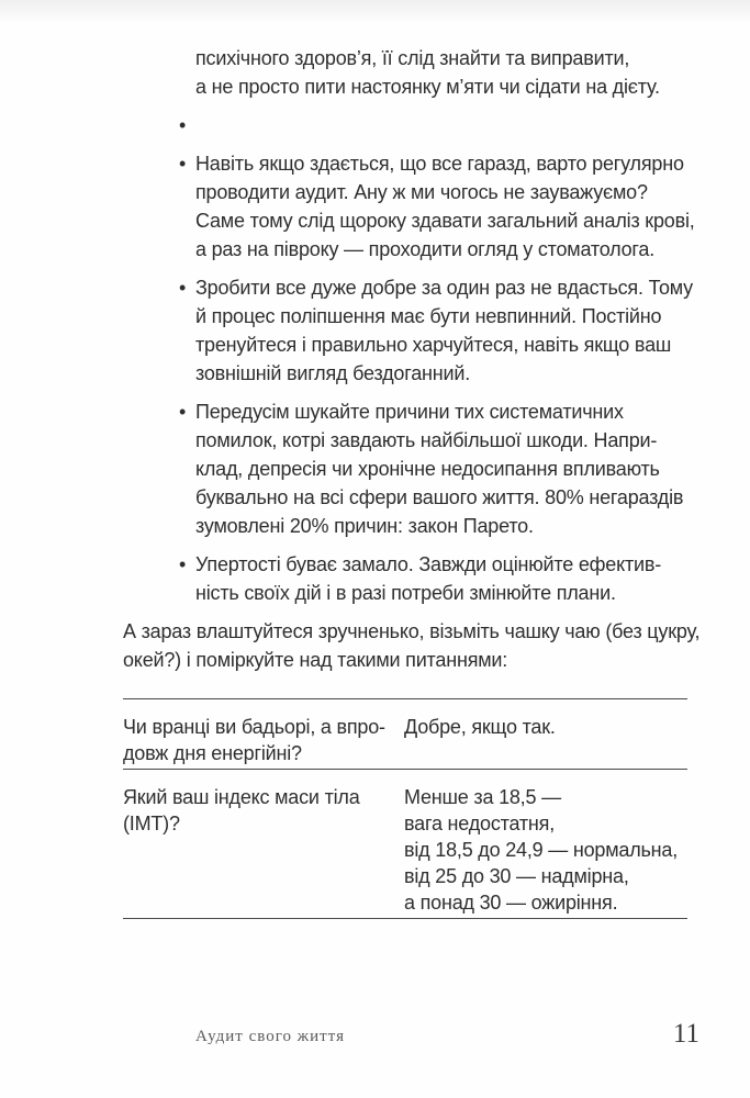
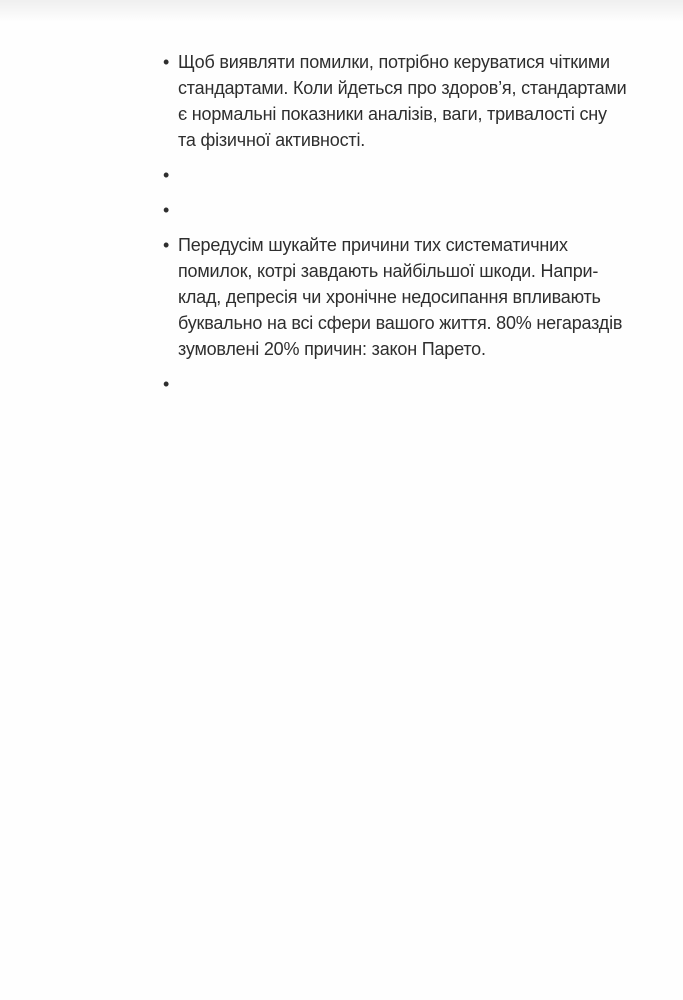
- психічного здоров’я, її слід знайти та виправити,
- а не просто пити настоянку м’яти чи сідати на дієту.
  •
+ Щоб виявляти помилки, потрібно керуватися чіткими
+ стандартами. Коли йдеться про здоров’я, стандартами
+ є нормальні показники аналізів, ваги, тривалості сну
+ та фізичної активності.
  •
- Навіть якщо здається, що все гаразд, варто регулярно
- проводити аудит. Ану ж ми чогось не зауважуємо?
- Саме тому слід щороку здавати загальний аналіз крові,
- а раз на півроку — проходити огляд у стоматолога.
  •
- Зробити все дуже добре за один раз не вдасться. Тому
- й процес поліпшення має бути невпинний. Постійно
- тренуйтеся і правильно харчуйтеся, навіть якщо ваш
- зовнішній вигляд бездоганний.
  •
  Передусім шукайте причини тих систематичних
  помилок, котрі завдають найбільшої шкоди. Напри-
  клад, депресія чи хронічне недосипання впливають
  буквально на всі сфери вашого життя. 80% негараздів
  зумовлені 20% причин: закон Парето.
  •
- Упертості буває замало. Завжди оцінюйте ефектив-
- ність своїх дій і в разі потреби змінюйте плани.
- А зараз влаштуйтеся зручненько, візьміть чашку чаю (без цукру,
- окей?) і поміркуйте над такими питаннями:
- Чи вранці ви бадьорі, а впро-
- довж дня енергійні?
- Добре, якщо так.
- Який ваш індекс маси тіла
- (ІМТ)?
- Менше за 18,5 —
- вага недостатня,
- від 18,5 до 24,9 — нормальна,
- від 25 до 30 — надмірна,
- а понад 30 — ожиріння.
- Аудит свого життя
- 11
